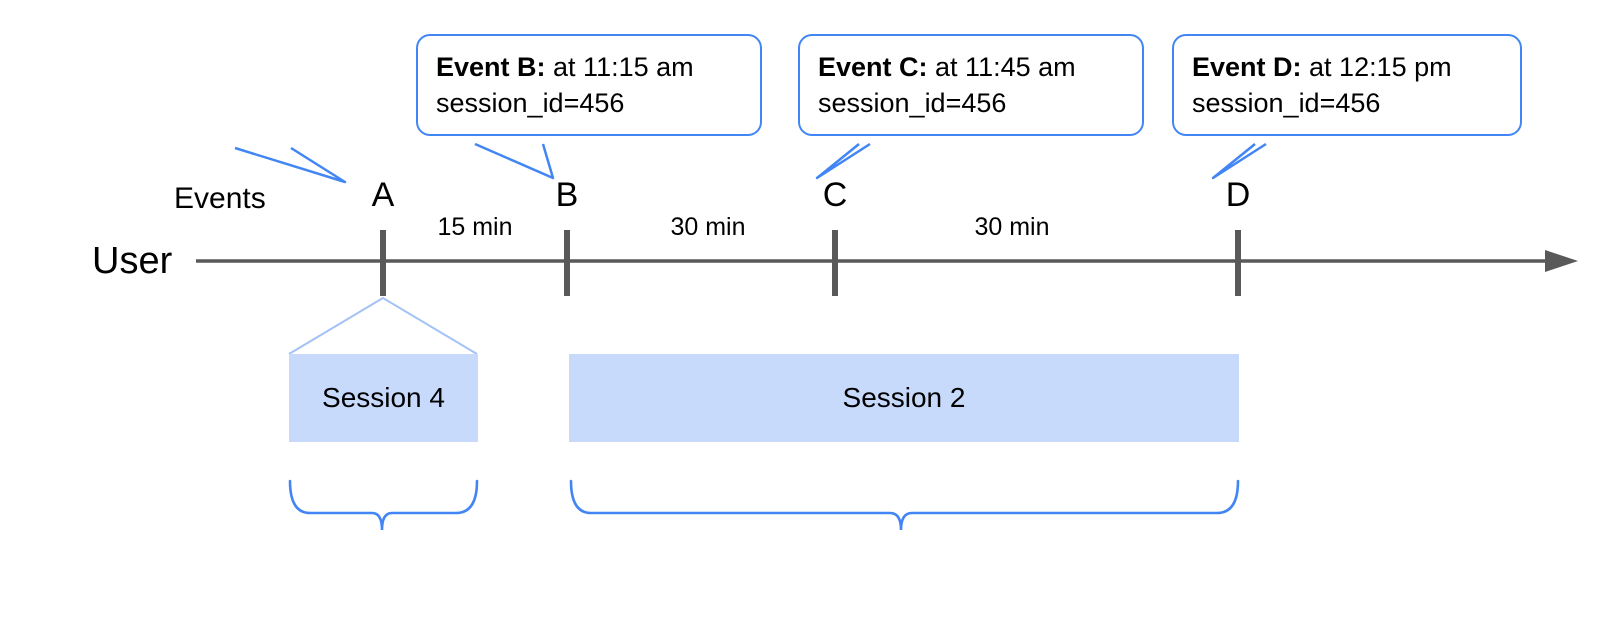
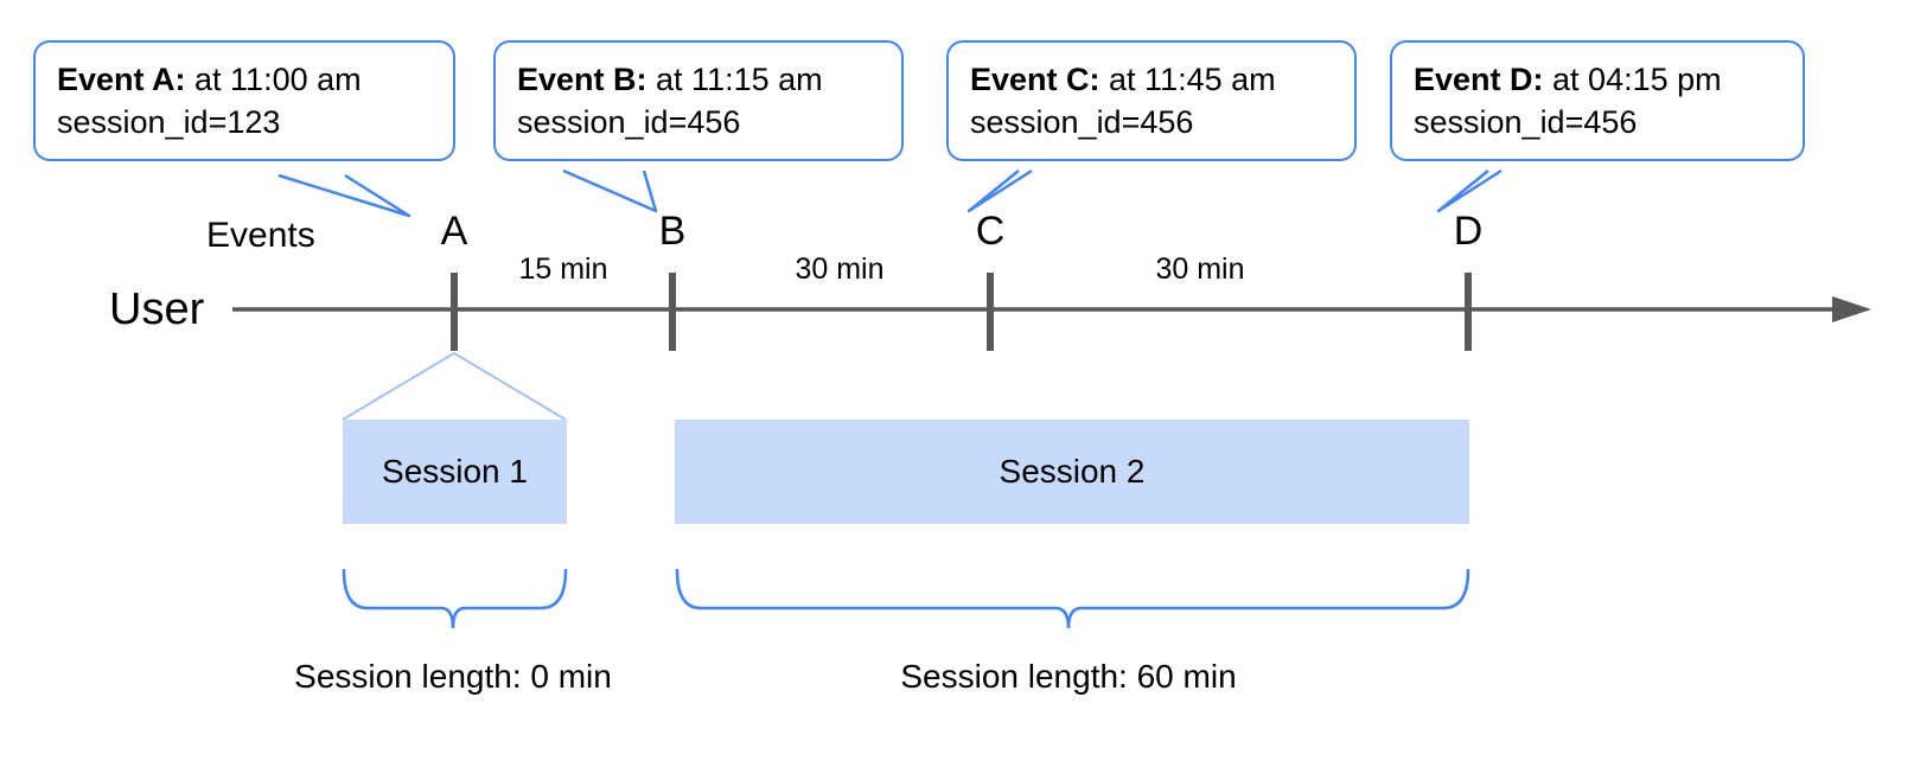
+ Event A: at 11:00 am
+ session_id=123
  Event B: at 11:15 am
  session_id=456
  Event C: at 11:45 am
  session_id=456
- Event D: at 12:15 pm
+ Event D: at 04:15 pm
  session_id=456
  Events
  User
  A
  B
  C
  D
  15 min
  30 min
  30 min
- Session 4
+ Session 1
  Session 2
+ Session length: 0 min
+ Session length: 60 min
